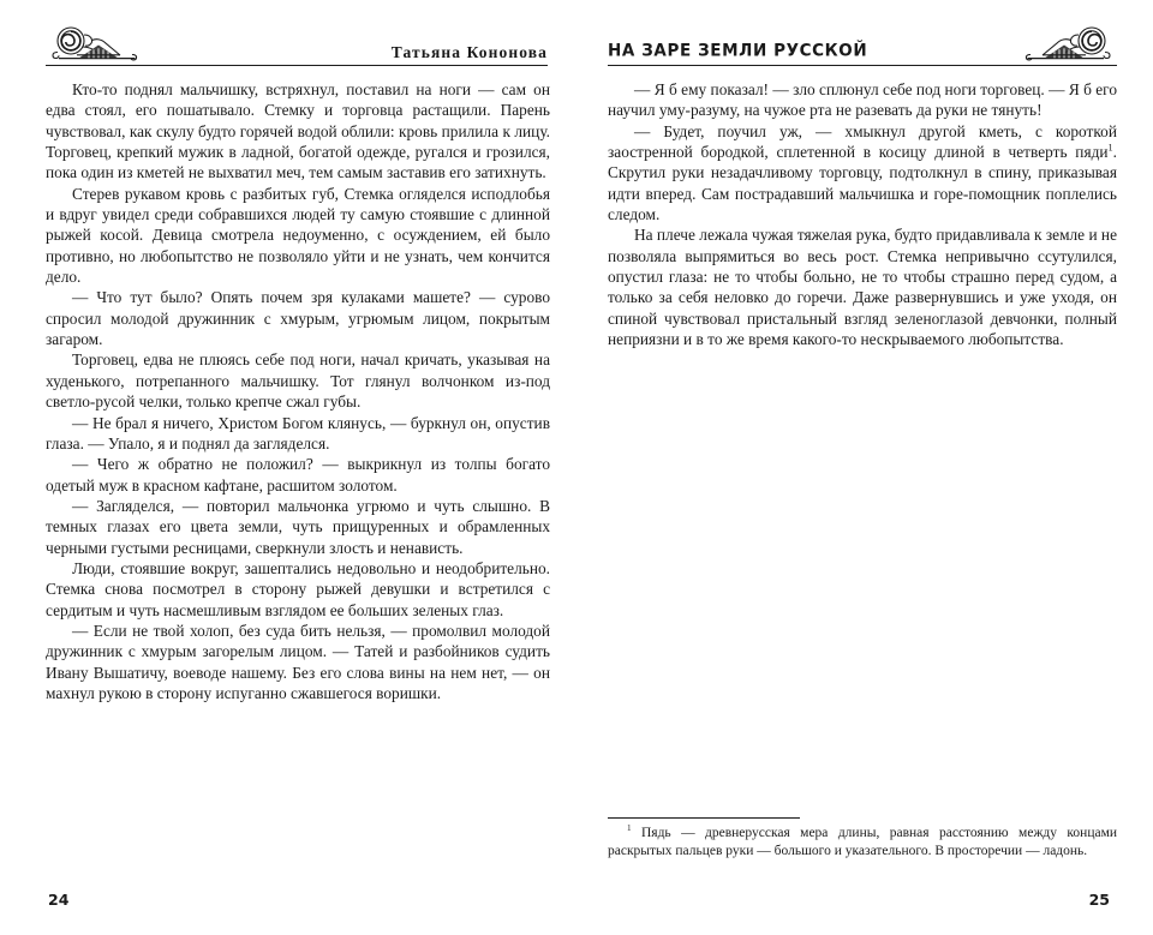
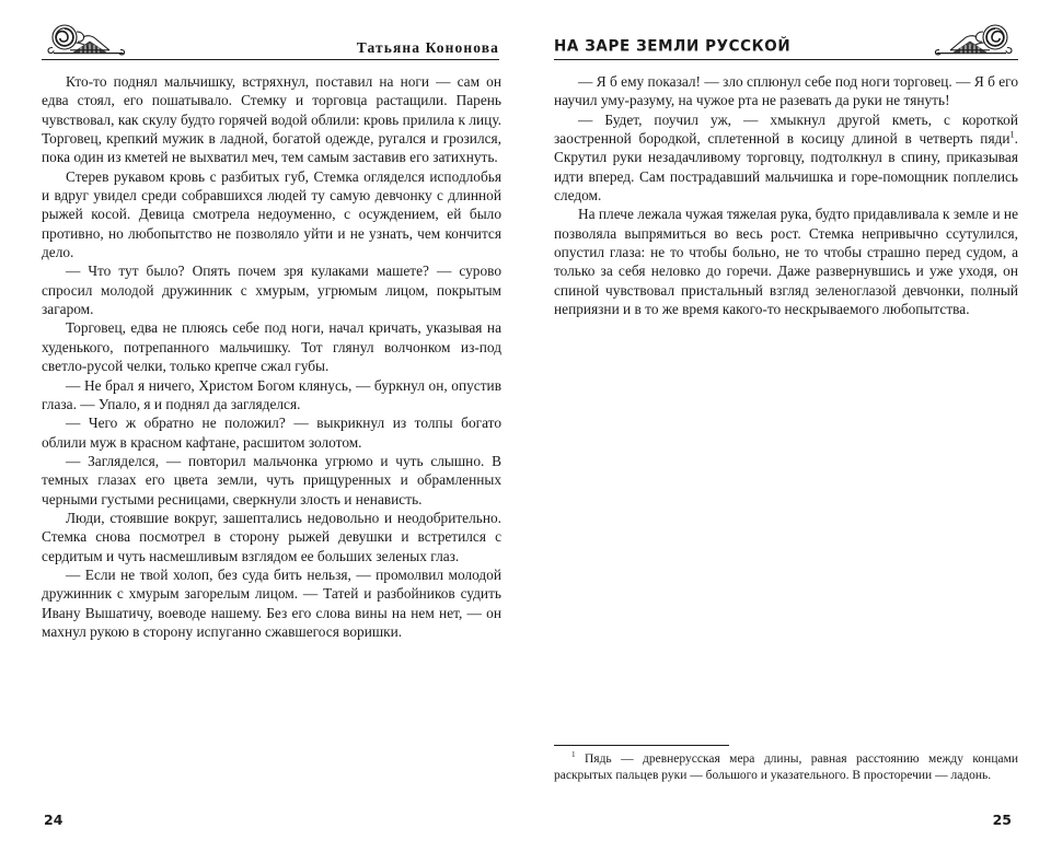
  Татьяна Кононова
  Кто-то поднял мальчишку, встряхнул, поставил на ноги — сам он едва стоял, его пошатывало. Стемку и торговца растащили. Парень чувствовал, как скулу будто горячей водой облили: кровь прилила к лицу. Торговец, крепкий мужик в ладной, богатой одежде, ругался и грозился, пока один из кметей не выхватил меч, тем самым заставив его затихнуть.
- Стерев рукавом кровь с разбитых губ, Стемка огляделся исподлобья и вдруг увидел среди собравшихся людей ту самую стоявшие с длинной рыжей косой. Девица смотрела недоуменно, с осуждением, ей было противно, но любопытство не позволяло уйти и не узнать, чем кончится дело.
+ Стерев рукавом кровь с разбитых губ, Стемка огляделся исподлобья и вдруг увидел среди собравшихся людей ту самую девчонку с длинной рыжей косой. Девица смотрела недоуменно, с осуждением, ей было противно, но любопытство не позволяло уйти и не узнать, чем кончится дело.
  — Что тут было? Опять почем зря кулаками машете? — сурово спросил молодой дружинник с хмурым, угрюмым лицом, покрытым загаром.
  Торговец, едва не плюясь себе под ноги, начал кричать, указывая на худенького, потрепанного мальчишку. Тот глянул волчонком из-под светло-русой челки, только крепче сжал губы.
  — Не брал я ничего, Христом Богом клянусь, — буркнул он, опустив глаза. — Упало, я и поднял да загляделся.
- — Чего ж обратно не положил? — выкрикнул из толпы богато одетый муж в красном кафтане, расшитом золотом.
+ — Чего ж обратно не положил? — выкрикнул из толпы богато облили муж в красном кафтане, расшитом золотом.
  — Загляделся, — повторил мальчонка угрюмо и чуть слышно. В темных глазах его цвета земли, чуть прищуренных и обрамленных черными густыми ресницами, сверкнули злость и ненависть.
  Люди, стоявшие вокруг, зашептались недовольно и неодобрительно. Стемка снова посмотрел в сторону рыжей девушки и встретился с сердитым и чуть насмешливым взглядом ее больших зеленых глаз.
  — Если не твой холоп, без суда бить нельзя, — промолвил молодой дружинник с хмурым загорелым лицом. — Татей и разбойников судить Ивану Вышатичу, воеводе нашему. Без его слова вины на нем нет, — он махнул рукою в сторону испуганно сжавшегося воришки.
  24
  НА ЗАРЕ ЗЕМЛИ РУССКОЙ
  — Я б ему показал! — зло сплюнул себе под ноги торговец. — Я б его научил уму-разуму, на чужое рта не разевать да руки не тянуть!
  — Будет, поучил уж, — хмыкнул другой кметь, с короткой заостренной бородкой, сплетенной в косицу длиной в четверть пяди1. Скрутил руки незадачливому торговцу, подтолкнул в спину, приказывая идти вперед. Сам пострадавший мальчишка и горе-помощник поплелись следом.
  На плече лежала чужая тяжелая рука, будто придавливала к земле и не позволяла выпрямиться во весь рост. Стемка непривычно ссутулился, опустил глаза: не то чтобы больно, не то чтобы страшно перед судом, а только за себя неловко до горечи. Даже развернувшись и уже уходя, он спиной чувствовал пристальный взгляд зеленоглазой девчонки, полный неприязни и в то же время какого-то нескрываемого любопытства.
  1 Пядь — древнерусская мера длины, равная расстоянию между концами раскрытых пальцев руки — большого и указательного. В просторечии — ладонь.
  25
